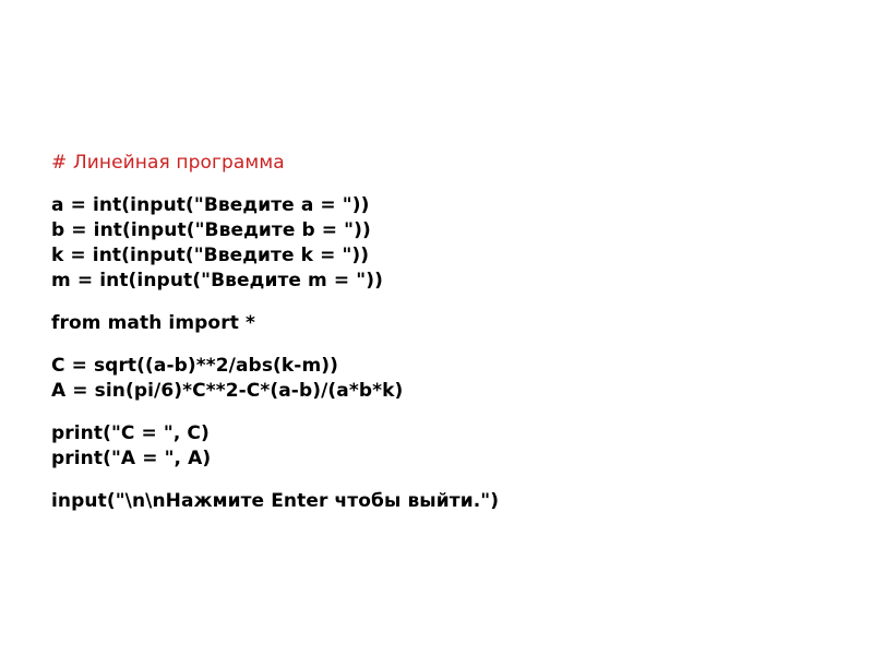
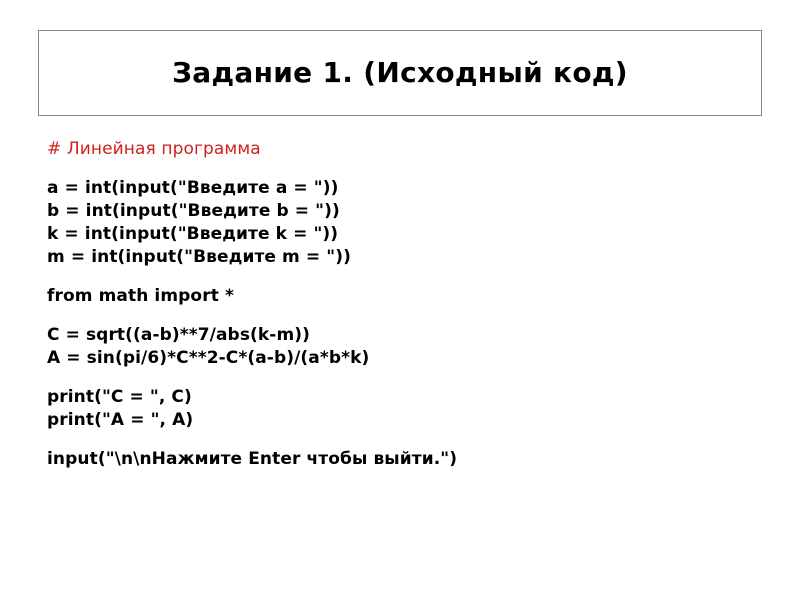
+ Задание 1. (Исходный код)
  # Линейная программа
  a = int(input("Введите a = "))
  b = int(input("Введите b = "))
  k = int(input("Введите k = "))
  m = int(input("Введите m = "))
  from math import *
- C = sqrt((a-b)**2/abs(k-m))
+ C = sqrt((a-b)**7/abs(k-m))
  A = sin(pi/6)*C**2-C*(a-b)/(a*b*k)
  print("C = ", C)
  print("A = ", A)
  input("\n\nНажмите Enter чтобы выйти.")
